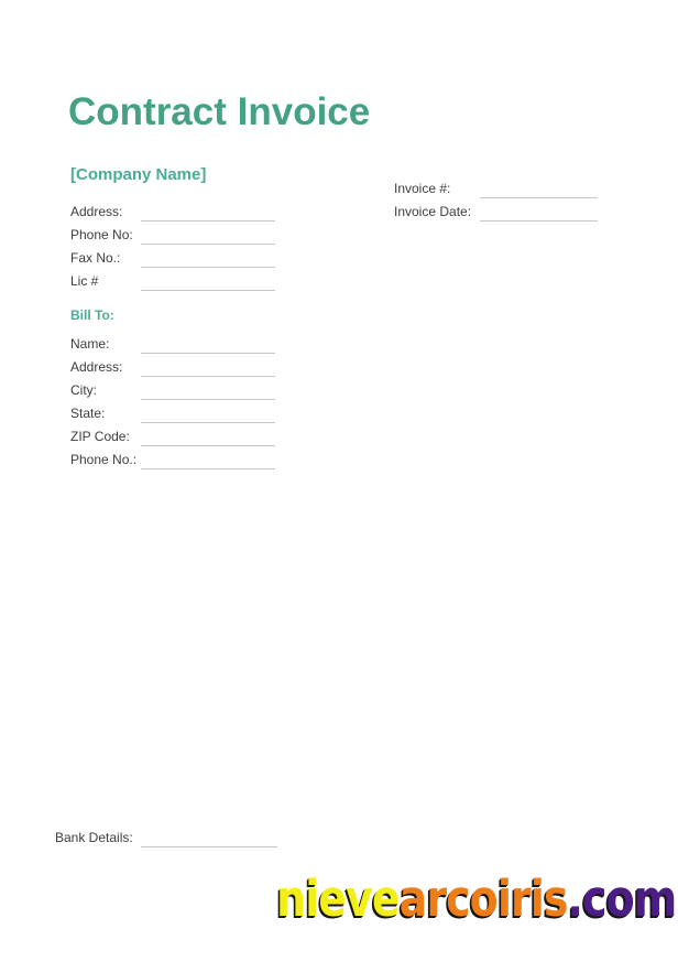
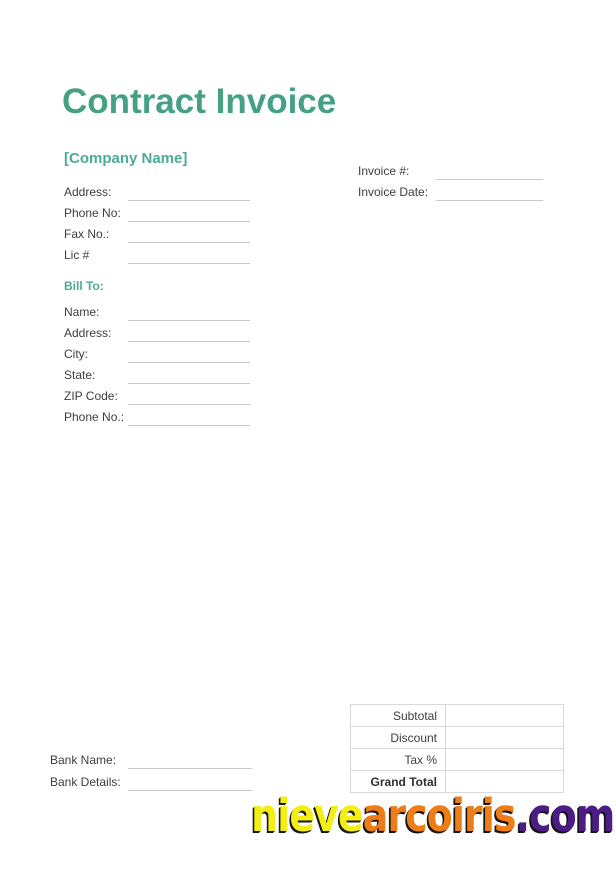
  Contract Invoice
  [Company Name]
  Address:
  Phone No:
  Fax No.:
  Lic #
  Invoice #:
  Invoice Date:
  Bill To:
  Name:
  Address:
  City:
  State:
  ZIP Code:
  Phone No.:
+ Subtotal
+ Discount
+ Tax %
+ Grand Total
+ Bank Name:
  Bank Details:
  nievearcoiris.com
